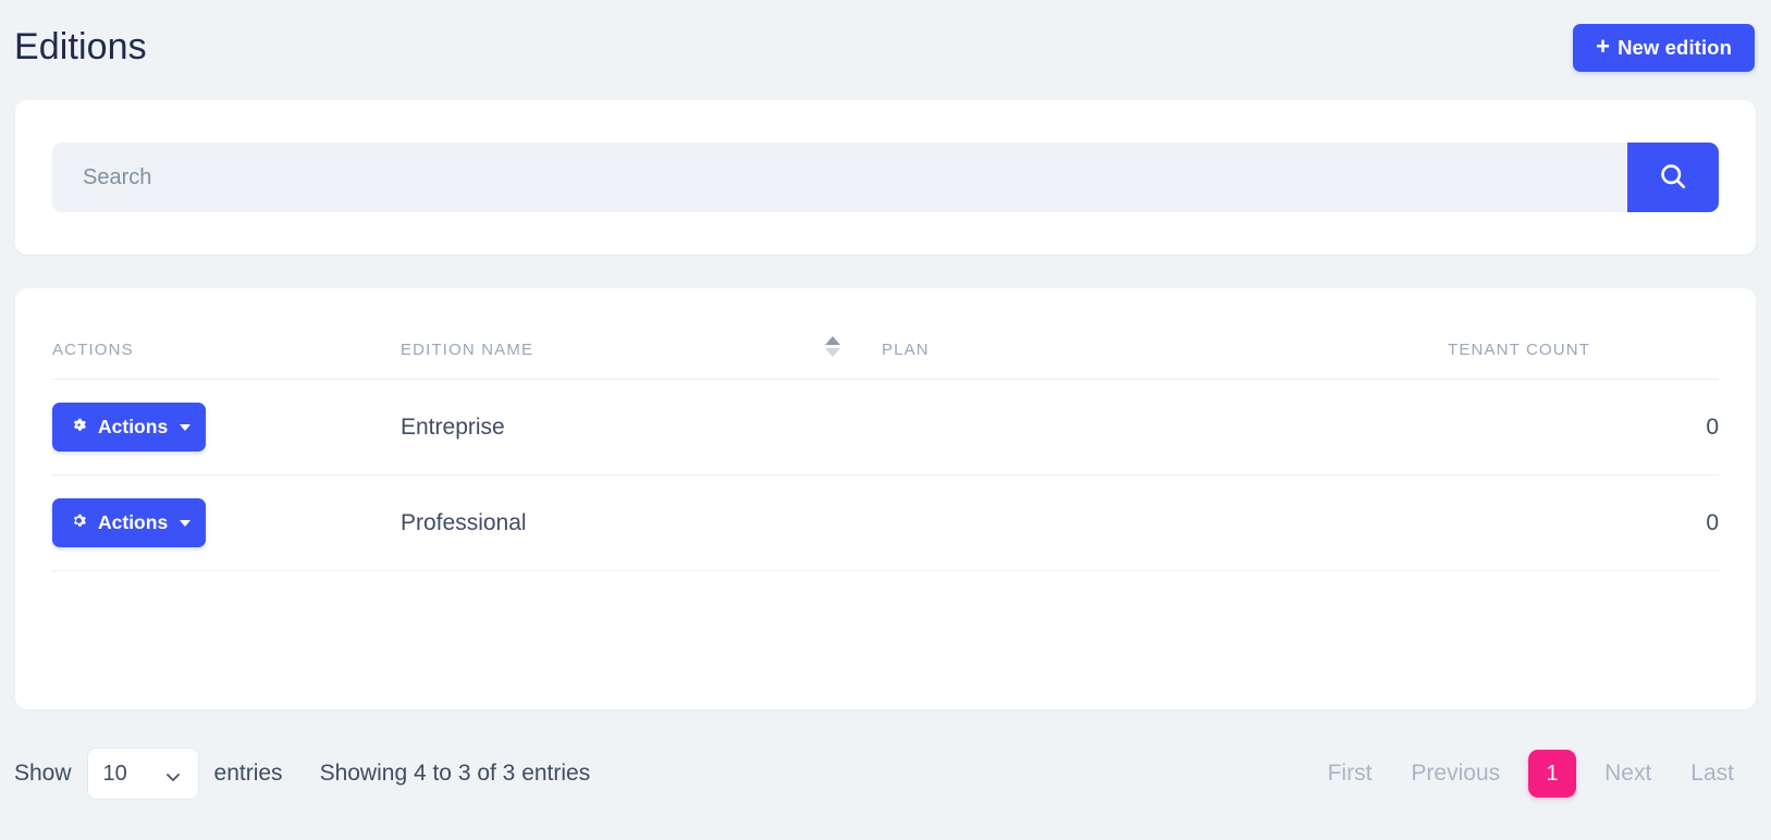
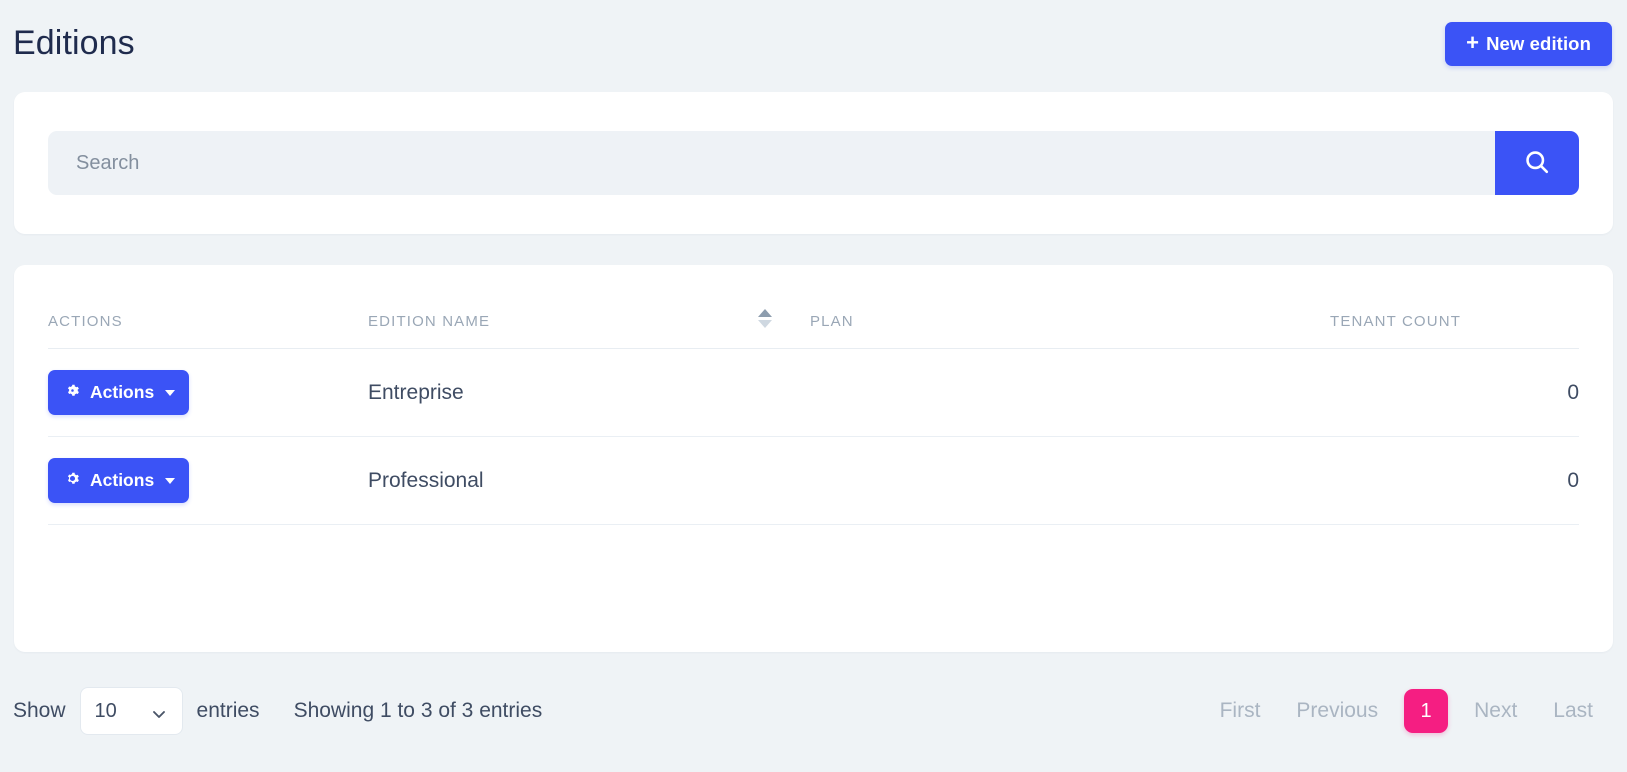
  Editions
  +
  New edition
  Search
  ACTIONS	EDITION NAME		PLAN	TENANT COUNT
  Actions	Entreprise			0
  Actions	Professional			0
  Show
  10
  entries
- Showing 4 to 3 of 3 entries
+ Showing 1 to 3 of 3 entries
  First
  Previous
  1
  Next
  Last
